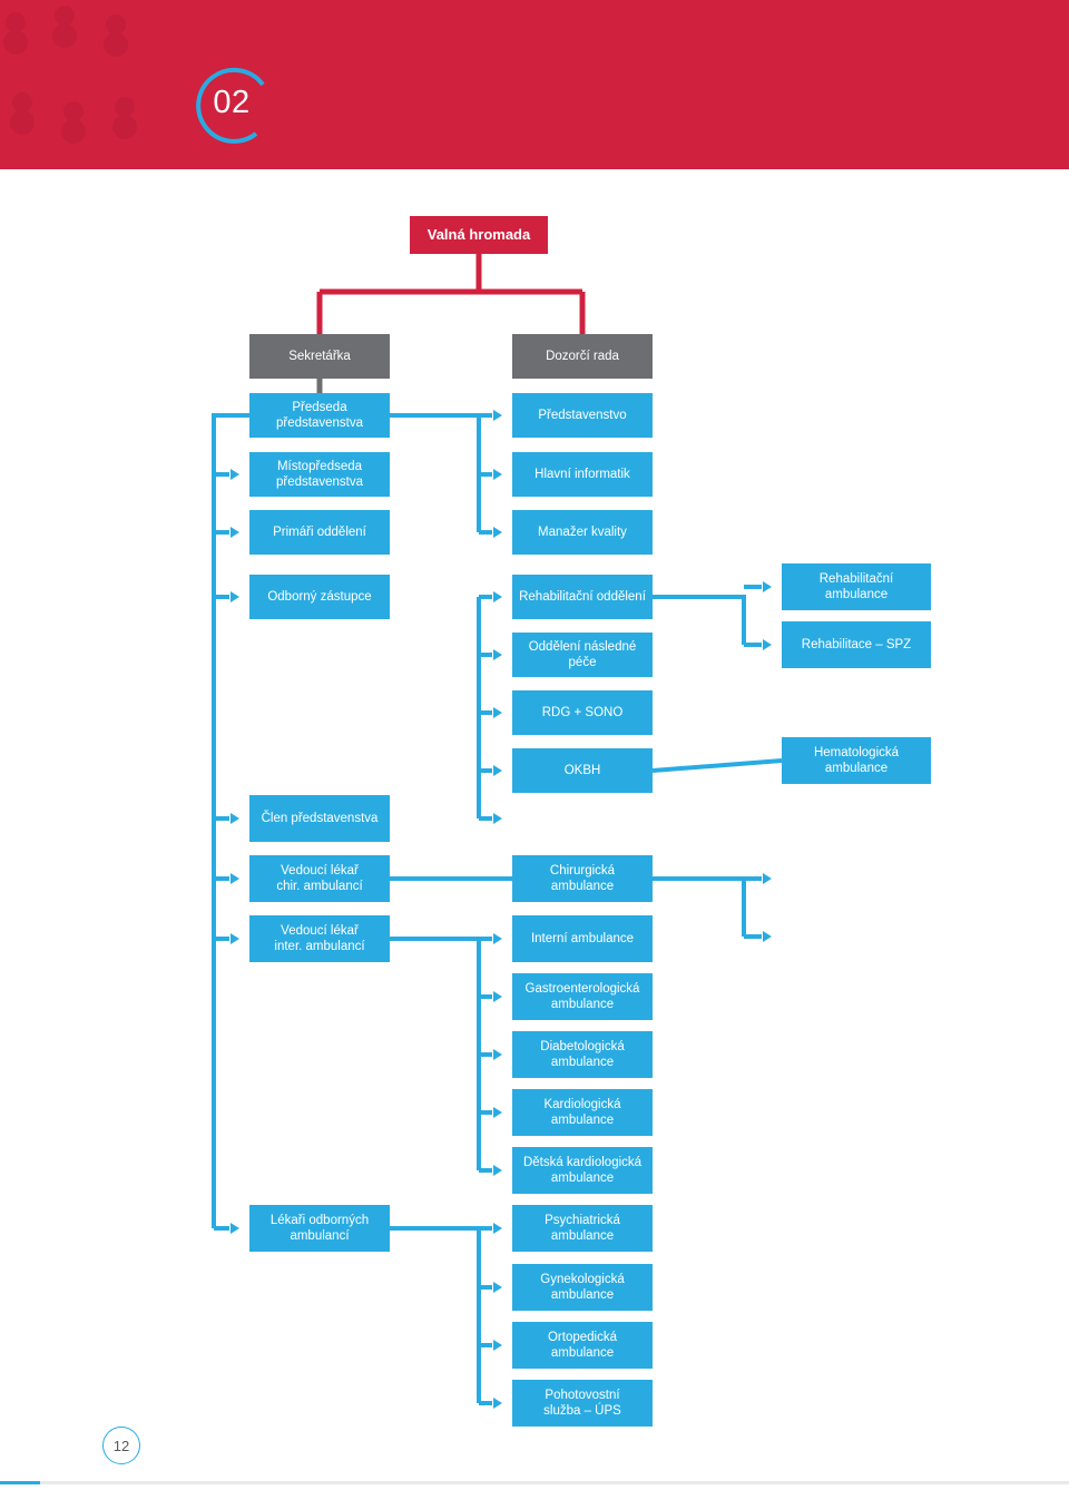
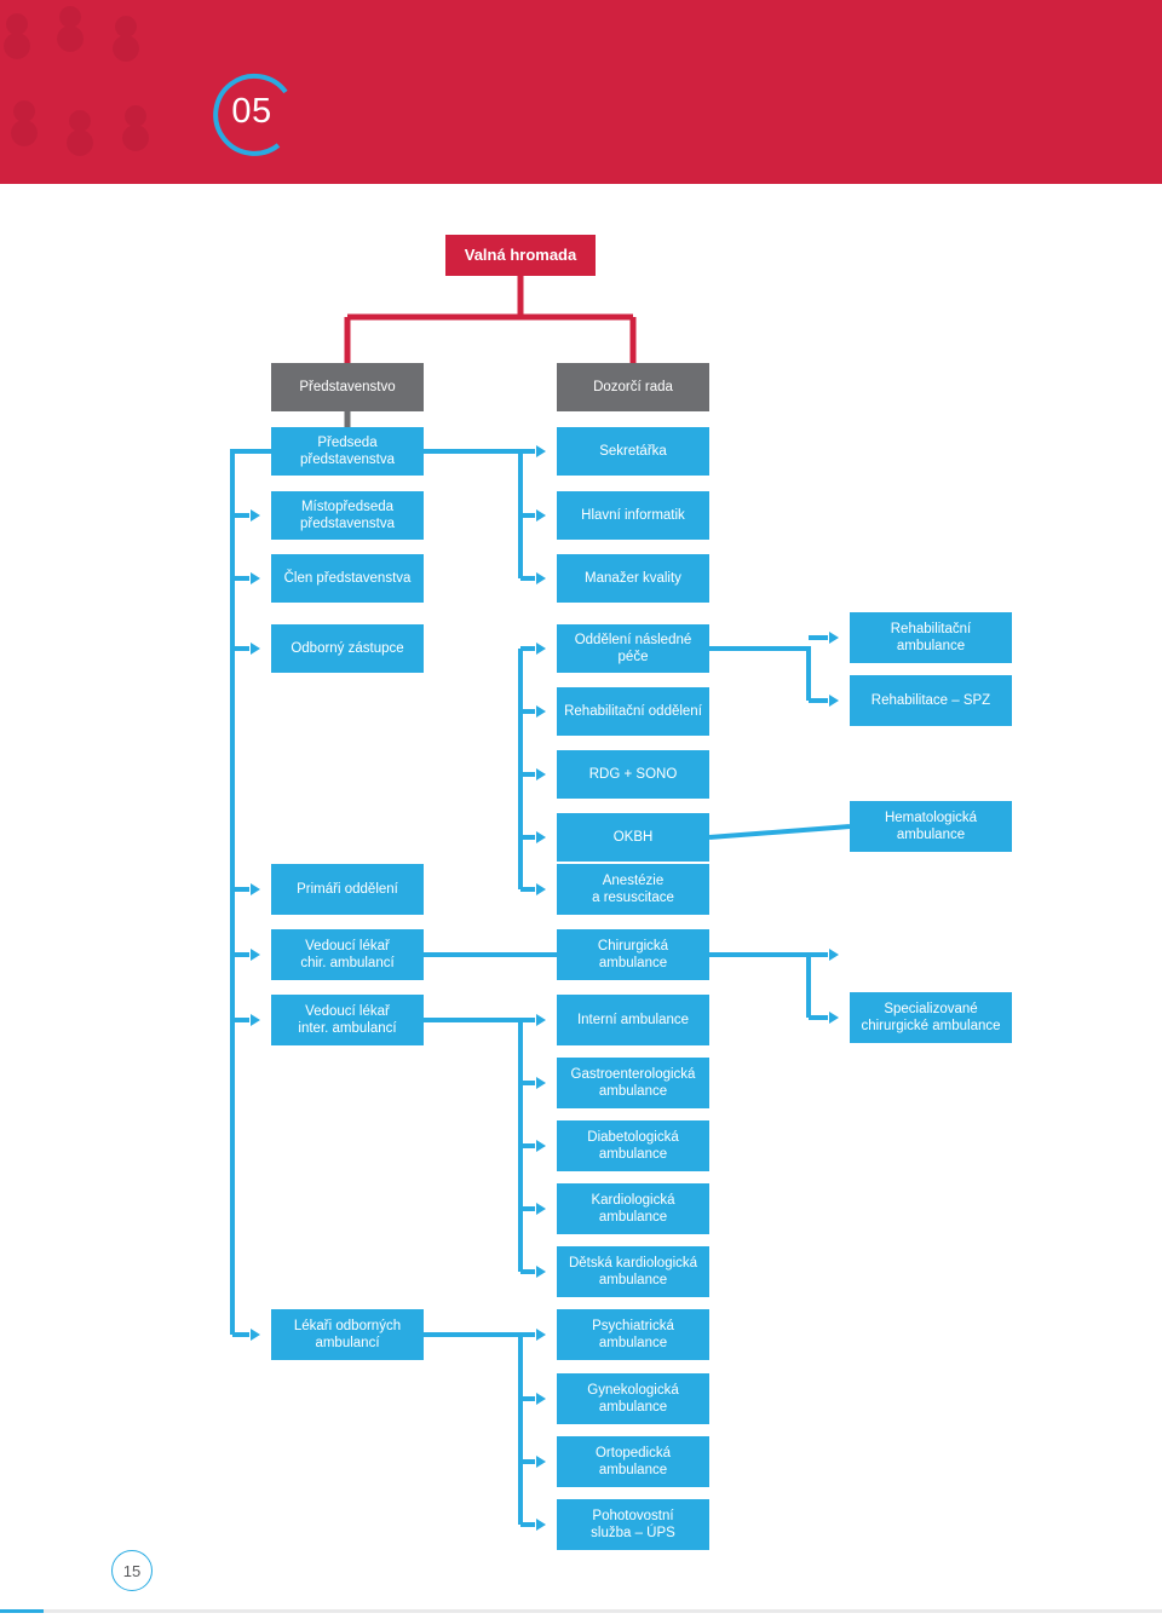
- 02
+ 05
  Valná hromada
- Sekretářka
+ Představenstvo
  Dozorčí rada
  Předseda
  představenstva
- Představenstvo
+ Sekretářka
  Místopředseda
  představenstva
  Hlavní informatik
- Primáři oddělení
+ Člen představenstva
  Manažer kvality
  Odborný zástupce
- Rehabilitační oddělení
+ Oddělení následné péče
  Rehabilitační
  ambulance
- Oddělení následné péče
+ Rehabilitační oddělení
  Rehabilitace – SPZ
  RDG + SONO
  OKBH
  Hematologická
  ambulance
- Člen představenstva
+ Primáři oddělení
+ Anestézie
+ a resuscitace
  Vedoucí lékař
  chir. ambulancí
  Chirurgická
  ambulance
  Vedoucí lékař
  inter. ambulancí
  Interní ambulance
+ Specializované
+ chirurgické ambulance
  Gastroenterologická
  ambulance
  Diabetologická
  ambulance
  Kardiologická
  ambulance
  Dětská kardiologická
  ambulance
  Lékaři odborných
  ambulancí
  Psychiatrická
  ambulance
  Gynekologická
  ambulance
  Ortopedická
  ambulance
  Pohotovostní
  služba – ÚPS
- 12
+ 15
